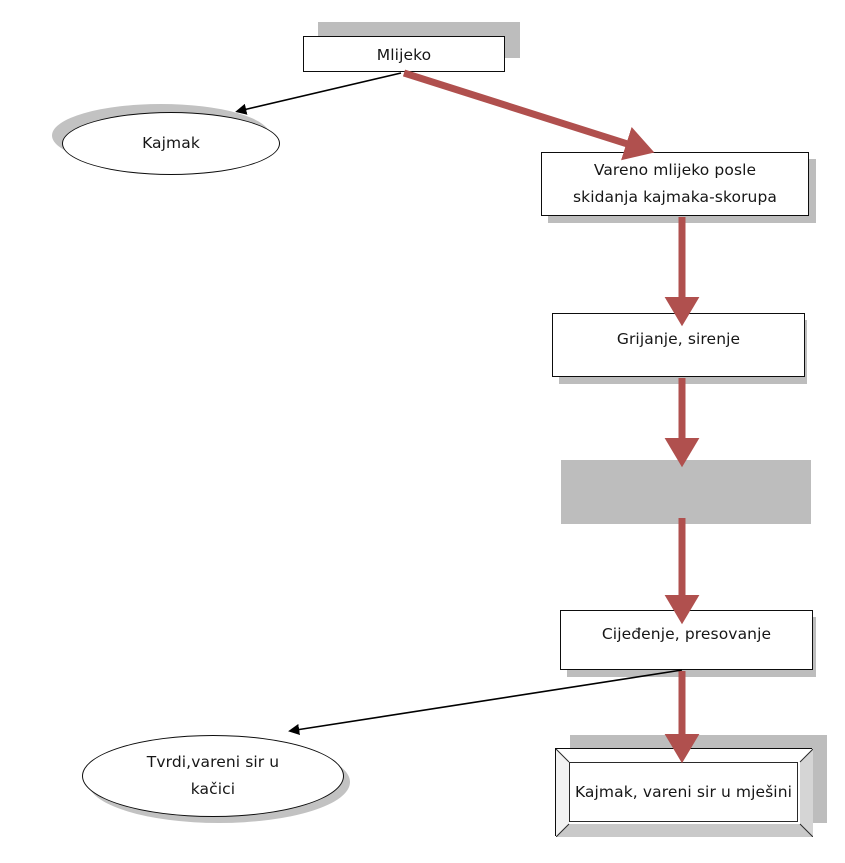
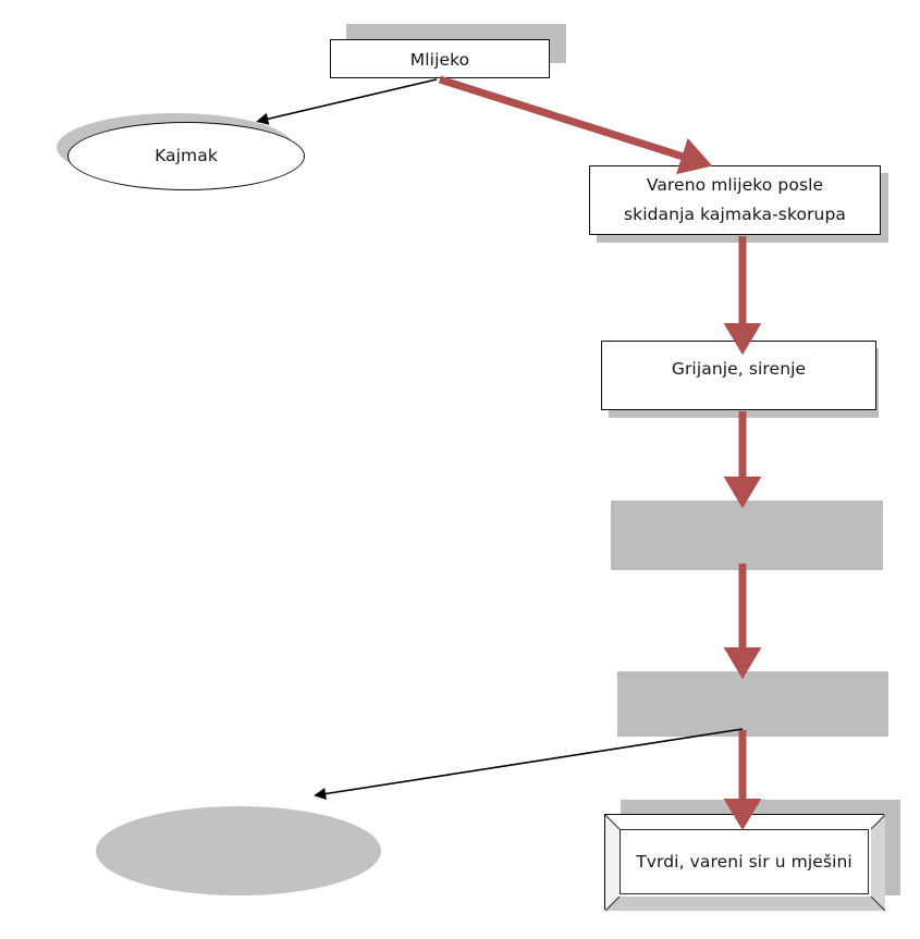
  Mlijeko
  Kajmak
  Vareno mlijeko posle
  skidanja kajmaka-skorupa
  Grijanje, sirenje
- Cijeđenje, presovanje
- Tvrdi,vareni sir u
- kačici
- Kajmak, vareni sir u mješini
+ Tvrdi, vareni sir u mješini
